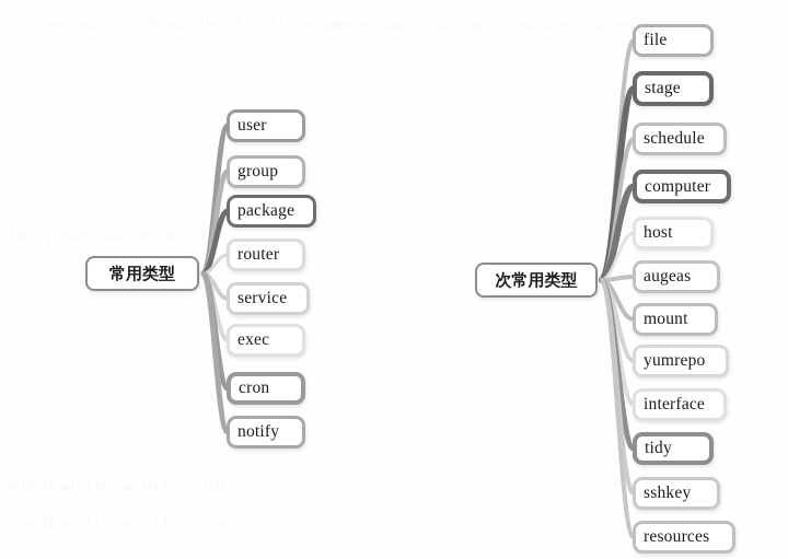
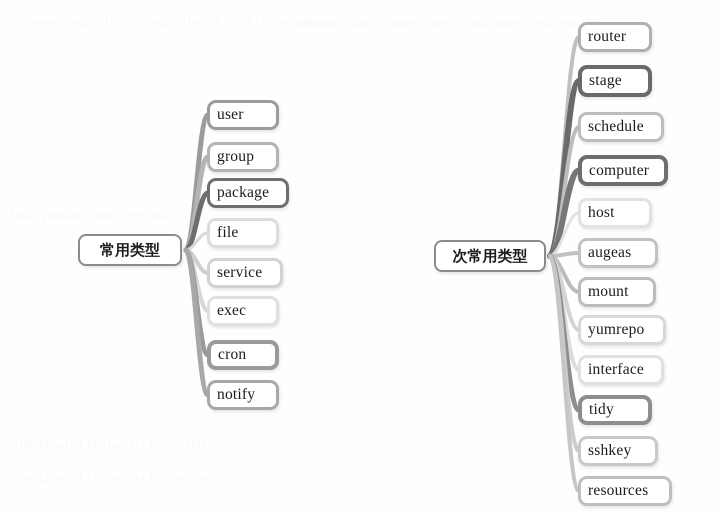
  faint ghosted characters mid pae
  常用类型
  user
  group
  package
- router
+ file
  service
  exec
  cron
  notify
  次常用类型
- file
+ router
  stage
  schedule
  computer
  host
  augeas
  mount
  yumrepo
  interface
  tidy
  sshkey
  resources
